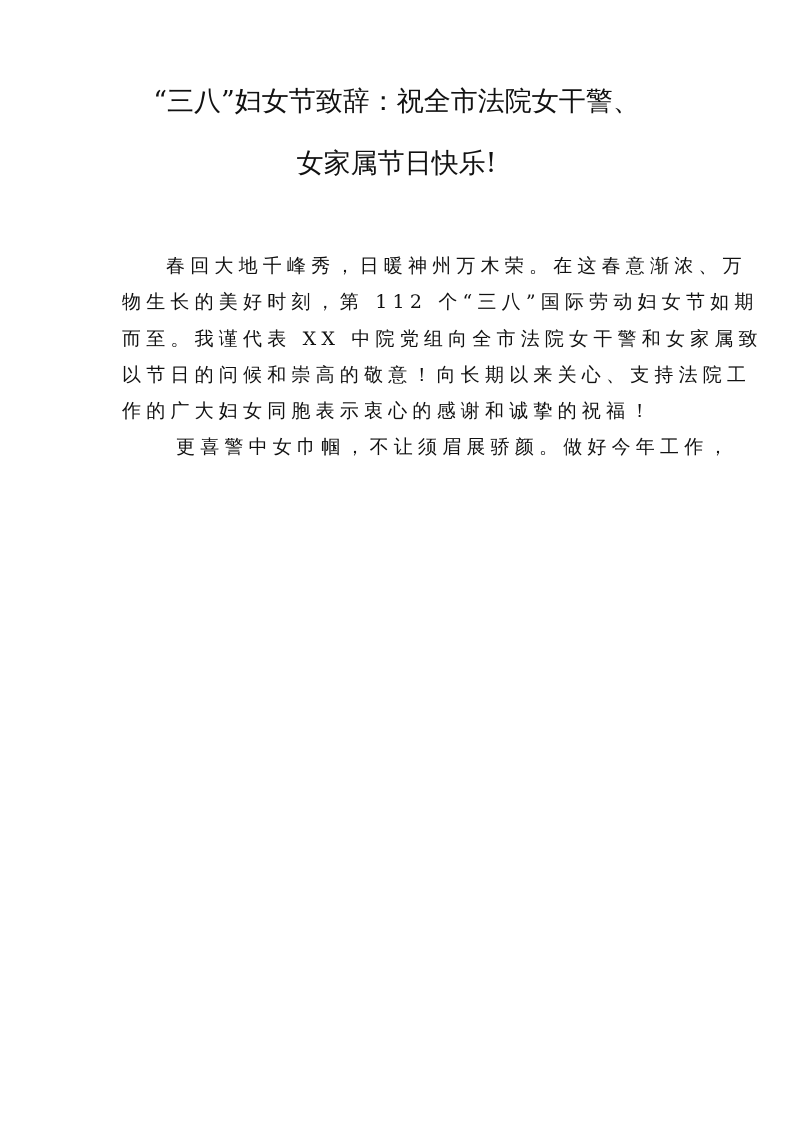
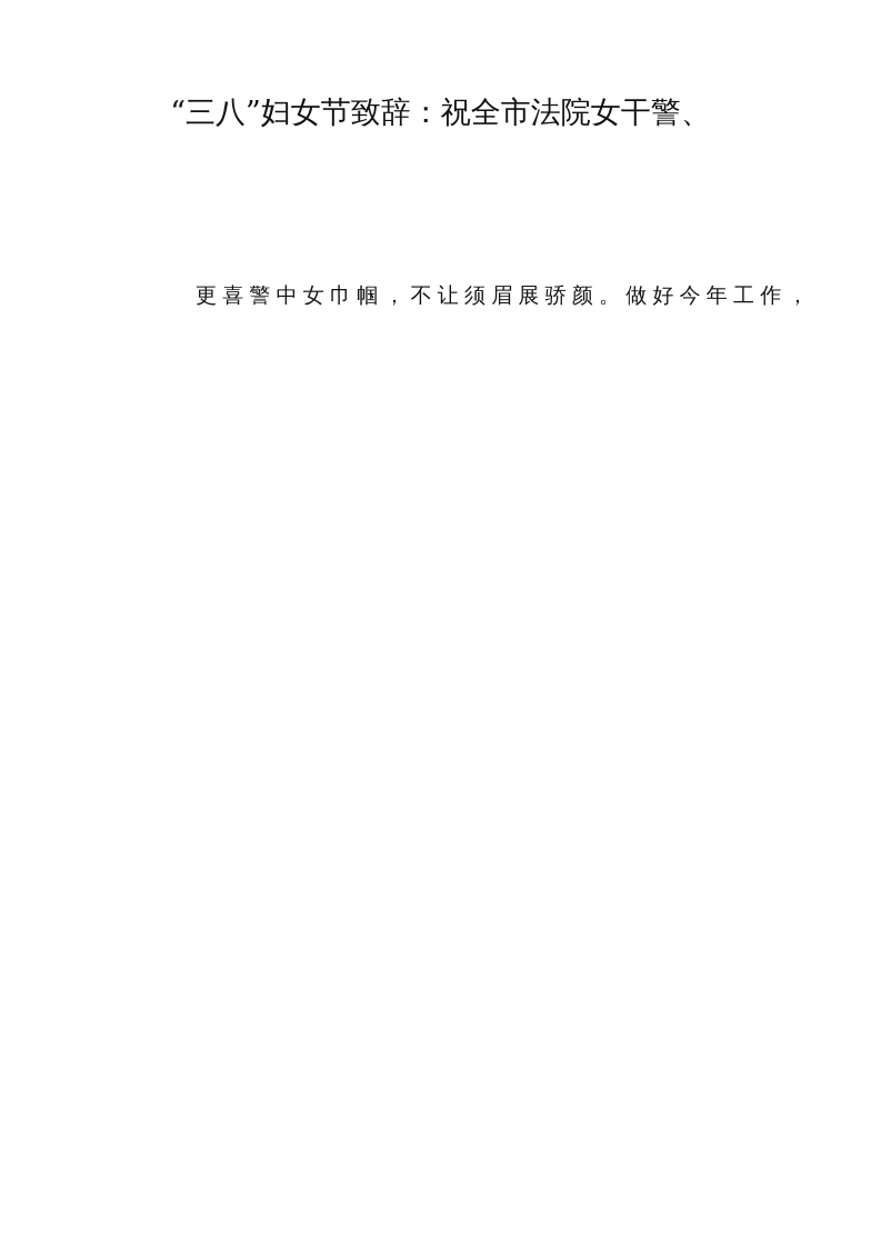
  “三八”妇女节致辞：祝全市法院女干警、
- 女家属节日快乐!
- 春回大地千峰秀，日暖神州万木荣。在这春意渐浓、万
- 物生长的美好时刻，第 112 个“三八”国际劳动妇女节如期
- 而至。我谨代表 XX 中院党组向全市法院女干警和女家属致
- 以节日的问候和崇高的敬意！向长期以来关心、支持法院工
- 作的广大妇女同胞表示衷心的感谢和诚挚的祝福！
  更喜警中女巾帼，不让须眉展骄颜。做好今年工作，
